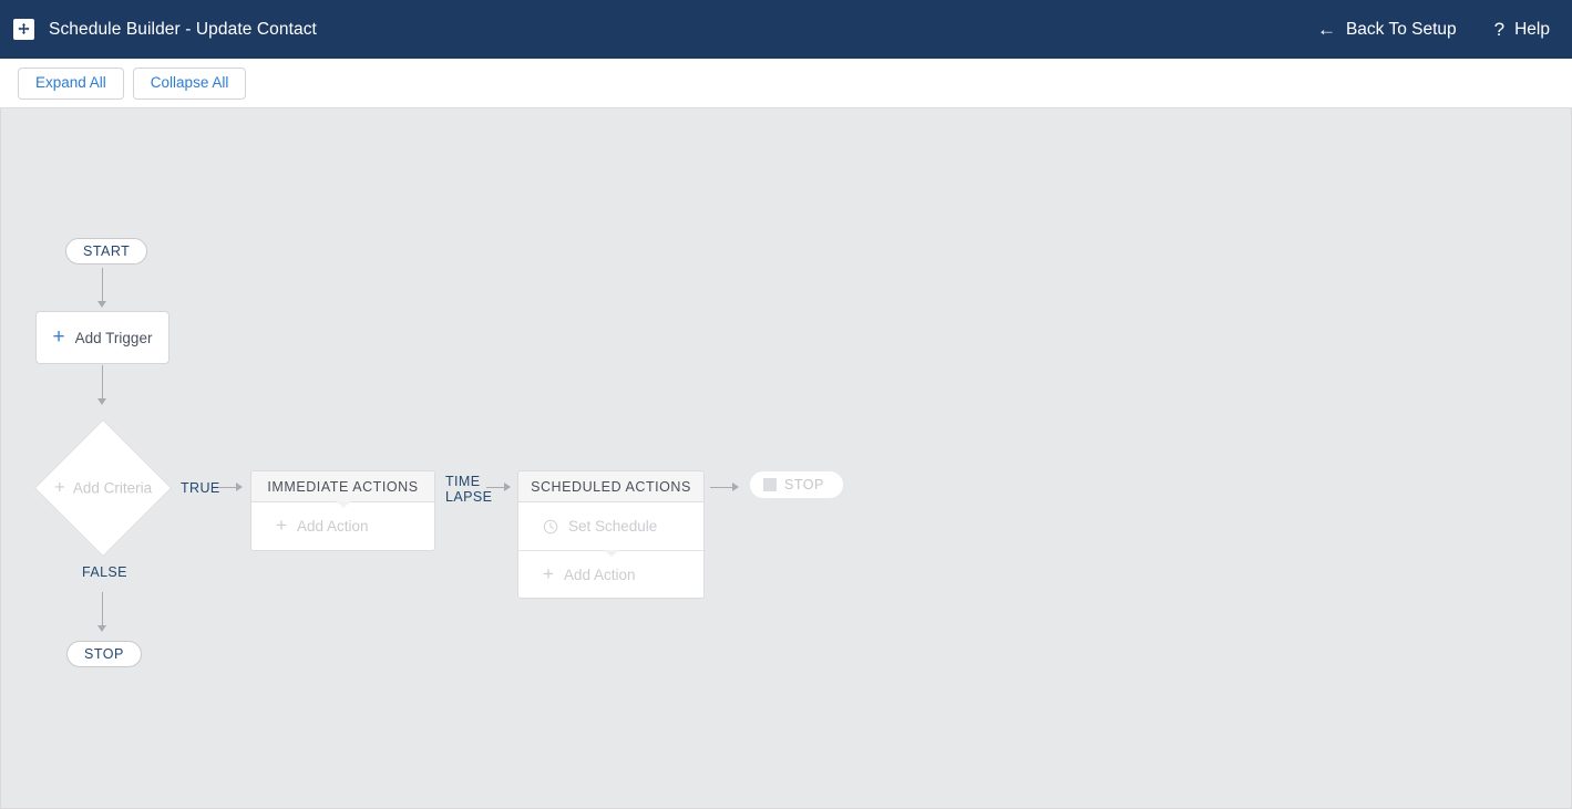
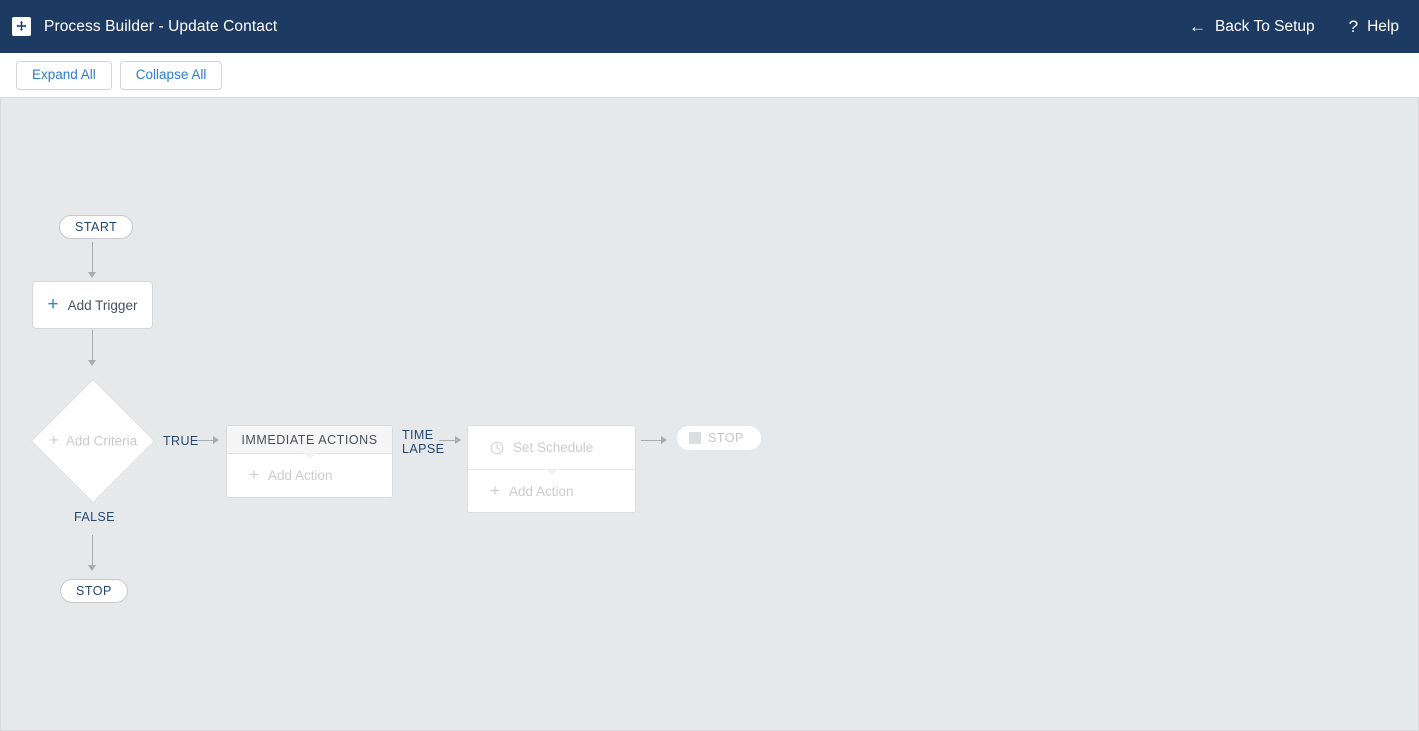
- Schedule Builder - Update Contact
+ Process Builder - Update Contact
  ←
  Back To Setup
  ?
  Help
  Expand All
  Collapse All
  START
  +
  Add Trigger
  +
  Add Criteria
  TRUE
  FALSE
  STOP
  IMMEDIATE ACTIONS
  +
  Add Action
  TIME
  LAPSE
- SCHEDULED ACTIONS
  Set Schedule
  +
  Add Action
  STOP
